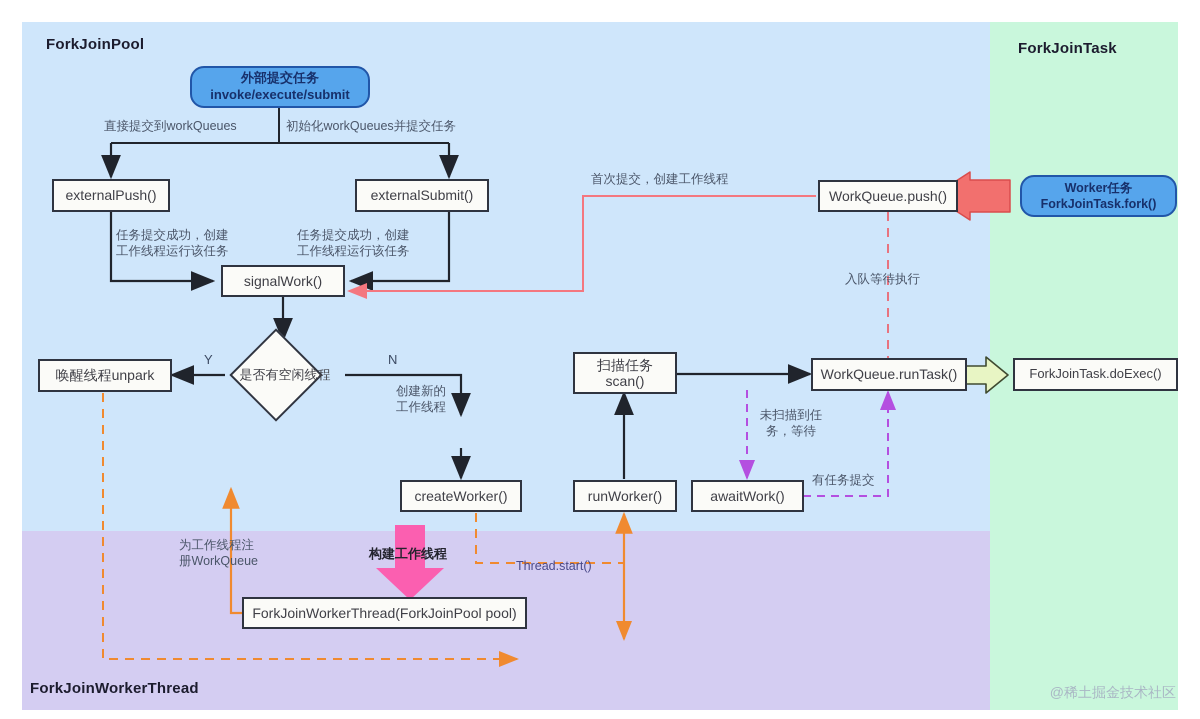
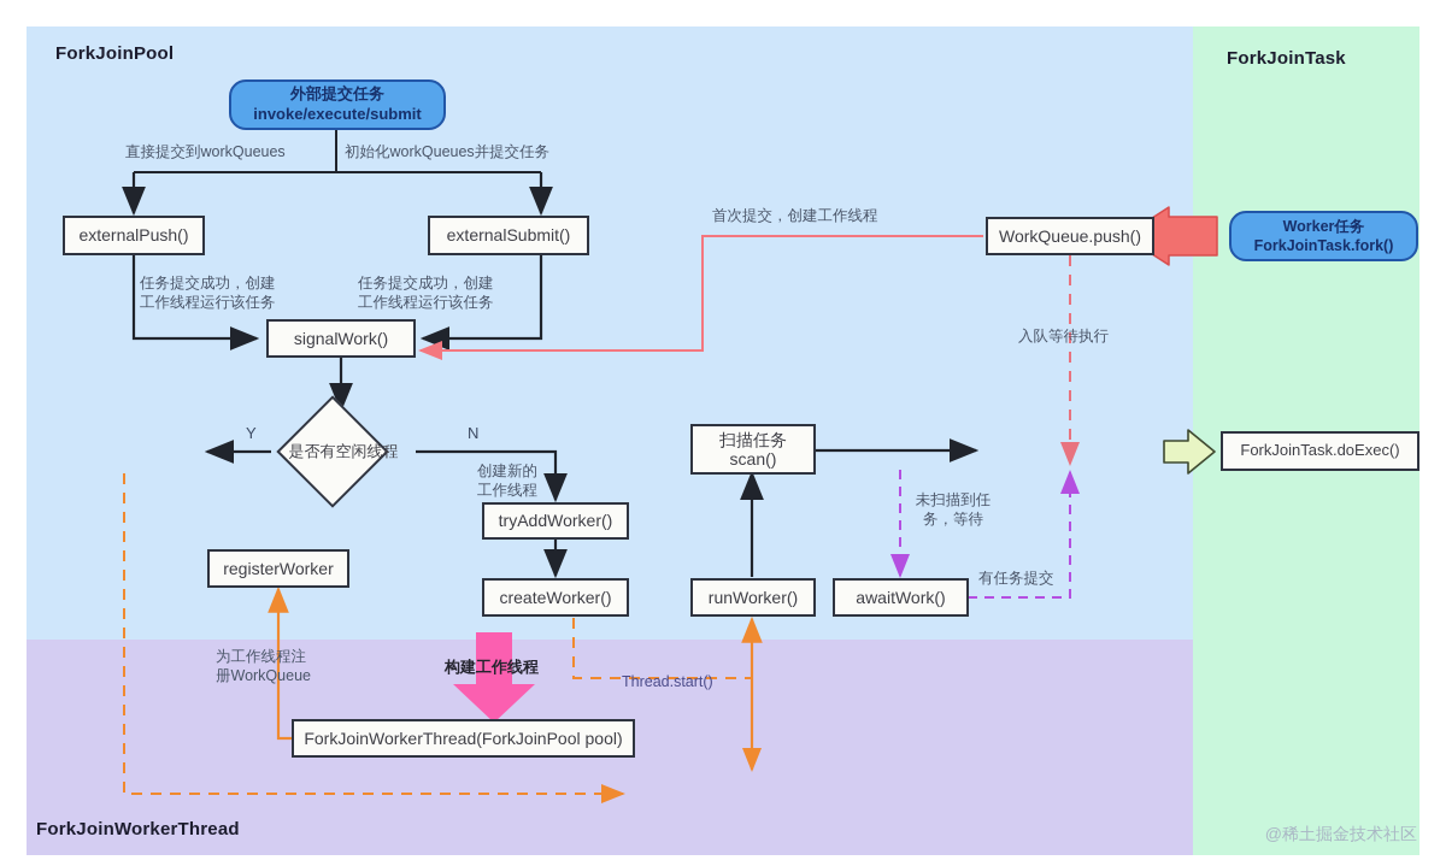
  ForkJoinPool
  ForkJoinTask
  ForkJoinWorkerThread
  @稀土掘金技术社区
  外部提交任务
  invoke/execute/submit
  Worker任务
  ForkJoinTask.fork()
  externalPush()
  externalSubmit()
  signalWork()
  WorkQueue.push()
- 唤醒线程unpark
  是否有空闲线程
+ tryAddWorker()
+ registerWorker
  createWorker()
  扫描任务
  scan()
  runWorker()
  awaitWork()
- WorkQueue.runTask()
  ForkJoinTask.doExec()
  ForkJoinWorkerThread(ForkJoinPool pool)
  直接提交到workQueues
  初始化workQueues并提交任务
  任务提交成功，创建
  工作线程运行该任务
  任务提交成功，创建
  工作线程运行该任务
  首次提交，创建工作线程
  入队等待执行
  Y
  N
  创建新的
  工作线程
  未扫描到任
  务，等待
  有任务提交
  为工作线程注
  册WorkQueue
  构建工作线程
  Thread.start()
